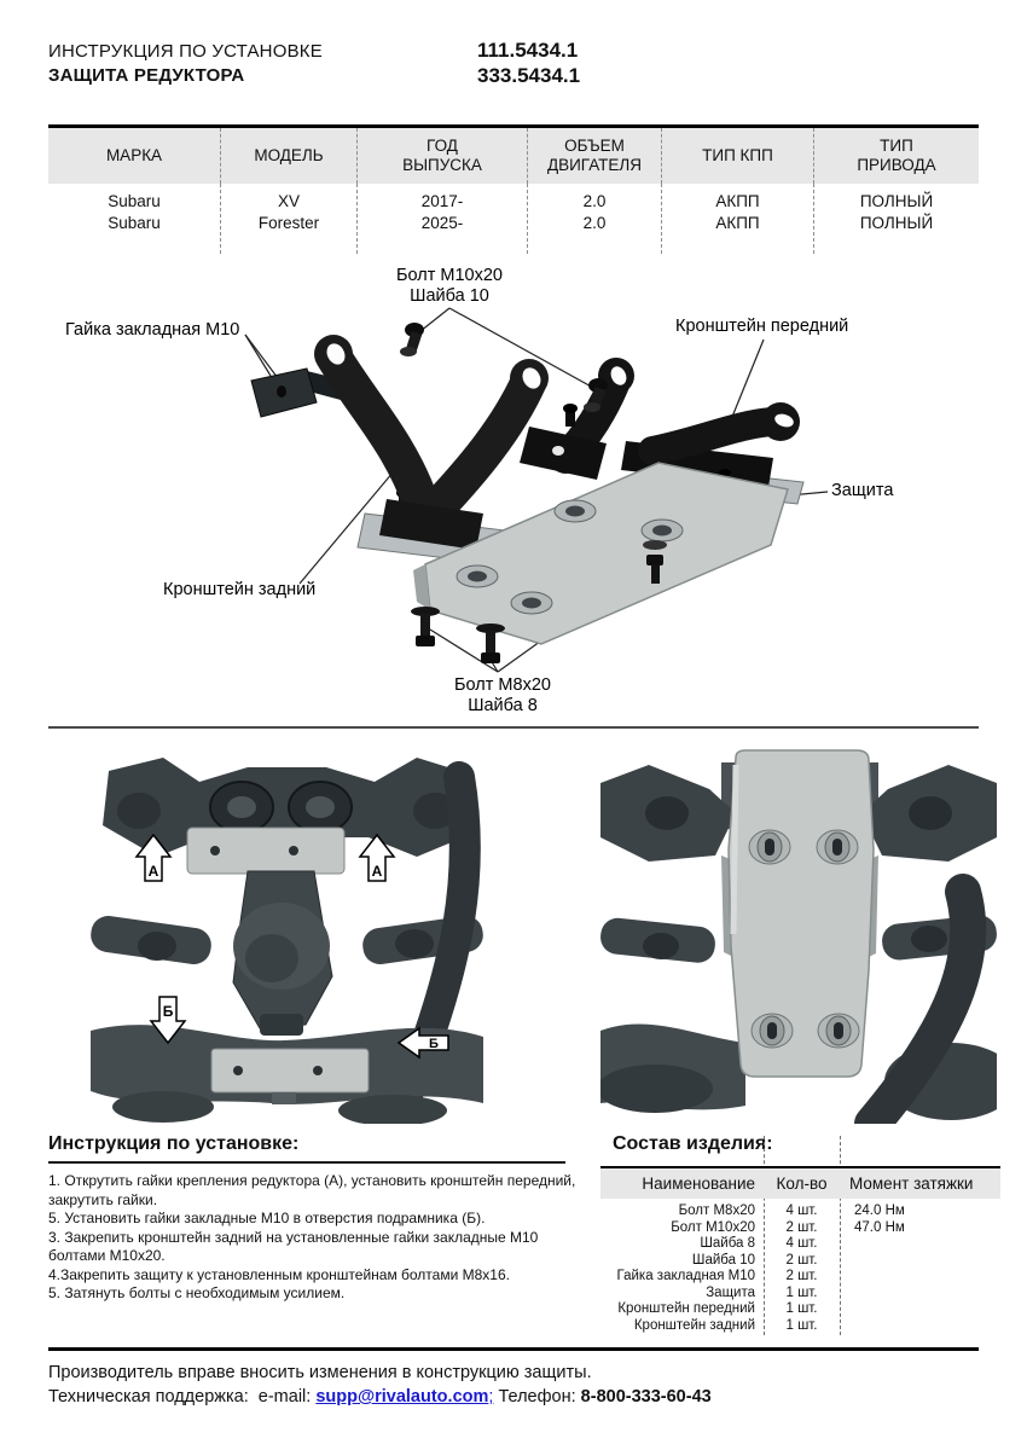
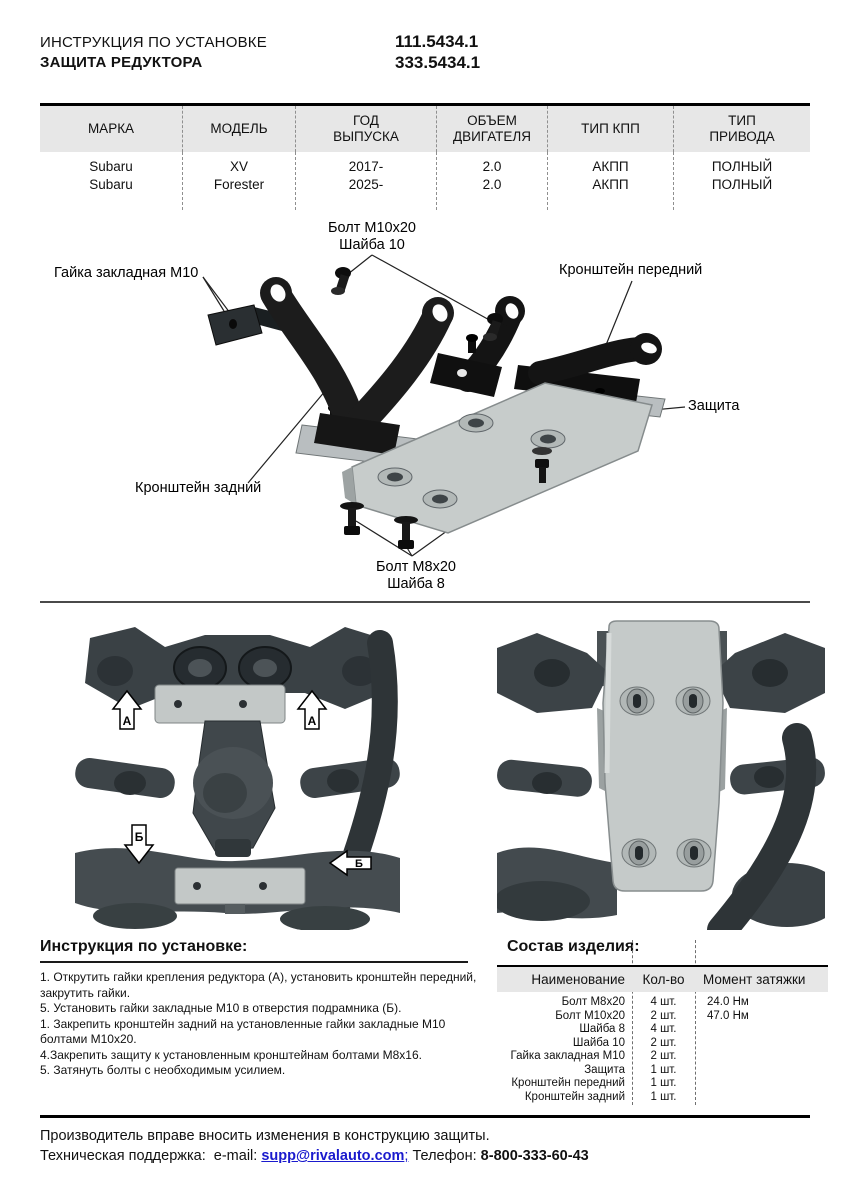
  ИНСТРУКЦИЯ ПО УСТАНОВКЕ
  ЗАЩИТА РЕДУКТОРА
  111.5434.1
  333.5434.1
  МАРКА
  МОДЕЛЬ
  ГОД
  ВЫПУСКА
  ОБЪЕМ
  ДВИГАТЕЛЯ
  ТИП КПП
  ТИП
  ПРИВОДА
  Subaru
  Subaru
  XV
  Forester
  2017-
  2025-
  2.0
  2.0
  АКПП
  АКПП
  ПОЛНЫЙ
  ПОЛНЫЙ
  Болт М10х20
  Шайба 10
  Гайка закладная М10
  Кронштейн передний
  Защита
  Кронштейн задний
  Болт М8х20
  Шайба 8
  А
  А
  Б
  Б
  Инструкция по установке:
  1. Открутить гайки крепления редуктора (А), установить кронштейн передний, закрутить гайки.
  5. Установить гайки закладные М10 в отверстия подрамника (Б).
- 3. Закрепить кронштейн задний на установленные гайки закладные М10 болтами М10х20.
+ 1. Закрепить кронштейн задний на установленные гайки закладные М10 болтами М10х20.
  4.Закрепить защиту к установленным кронштейнам болтами М8х16.
  5. Затянуть болты с необходимым усилием.
  Состав изделия:
  Наименование
  Кол-во
  Момент затяжки
  Болт М8х20
  4 шт.
  24.0 Нм
  Болт М10х20
  2 шт.
  47.0 Нм
  Шайба 8
  4 шт.
  Шайба 10
  2 шт.
  Гайка закладная М10
  2 шт.
  Защита
  1 шт.
  Кронштейн передний
  1 шт.
  Кронштейн задний
  1 шт.
  Производитель вправе вносить изменения в конструкцию защиты.
  Техническая поддержка: e-mail: supp@rivalauto.com; Телефон: 8-800-333-60-43
